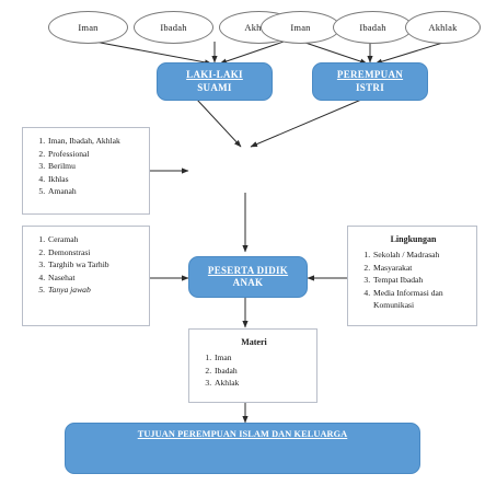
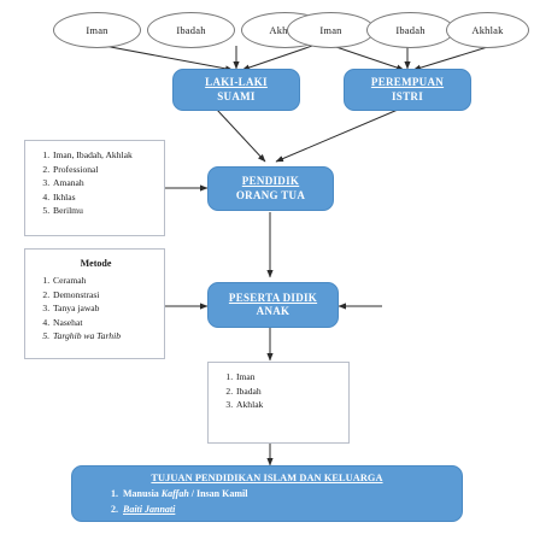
  Iman
  Ibadah
  Iman
  Ibadah
  Akhlak
  LAKI-LAKI
  SUAMI
  PEREMPUAN
  ISTRI
  Iman, Ibadah, Akhlak
  Professional
- Berilmu
+ Amanah
  Ikhlas
- Amanah
+ Berilmu
+ PENDIDIK
+ ORANG TUA
+ Metode
  Ceramah
  Demonstrasi
- Targhib wa Tarhib
+ Tanya jawab
  Nasehat
- Tanya jawab
+ Targhib wa Tarhib
  PESERTA DIDIK
  ANAK
- Lingkungan
- Sekolah / Madrasah
- Masyarakat
- Tempat Ibadah
- Media Informasi dan Komunikasi
- Materi
  Iman
  Ibadah
  Akhlak
- TUJUAN PEREMPUAN ISLAM DAN KELUARGA
+ TUJUAN PENDIDIKAN ISLAM DAN KELUARGA
+ Manusia Kaffah / Insan Kamil
+ Baiti Jannati
